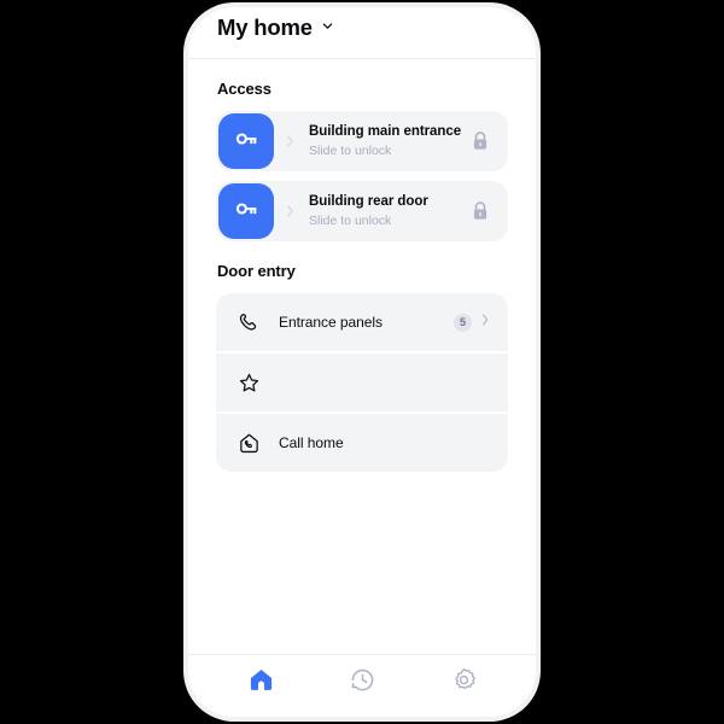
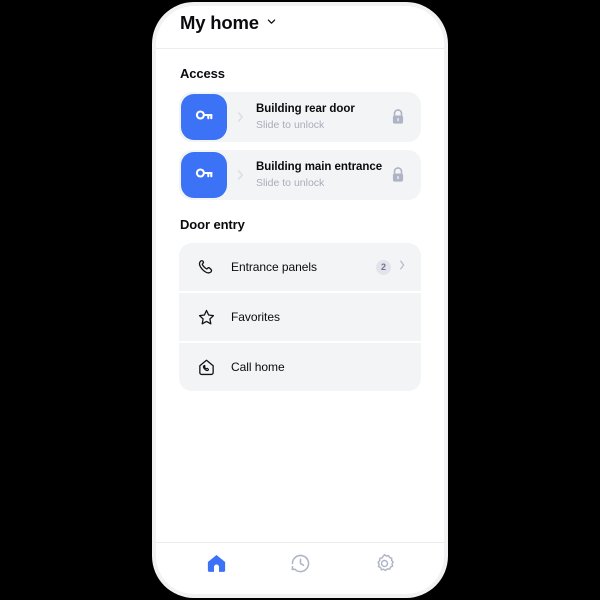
  My home
  Access
- Building main entrance
+ Building rear door
  Slide to unlock
- Building rear door
+ Building main entrance
  Slide to unlock
  Door entry
  Entrance panels
- 5
+ 2
+ Favorites
  Call home
